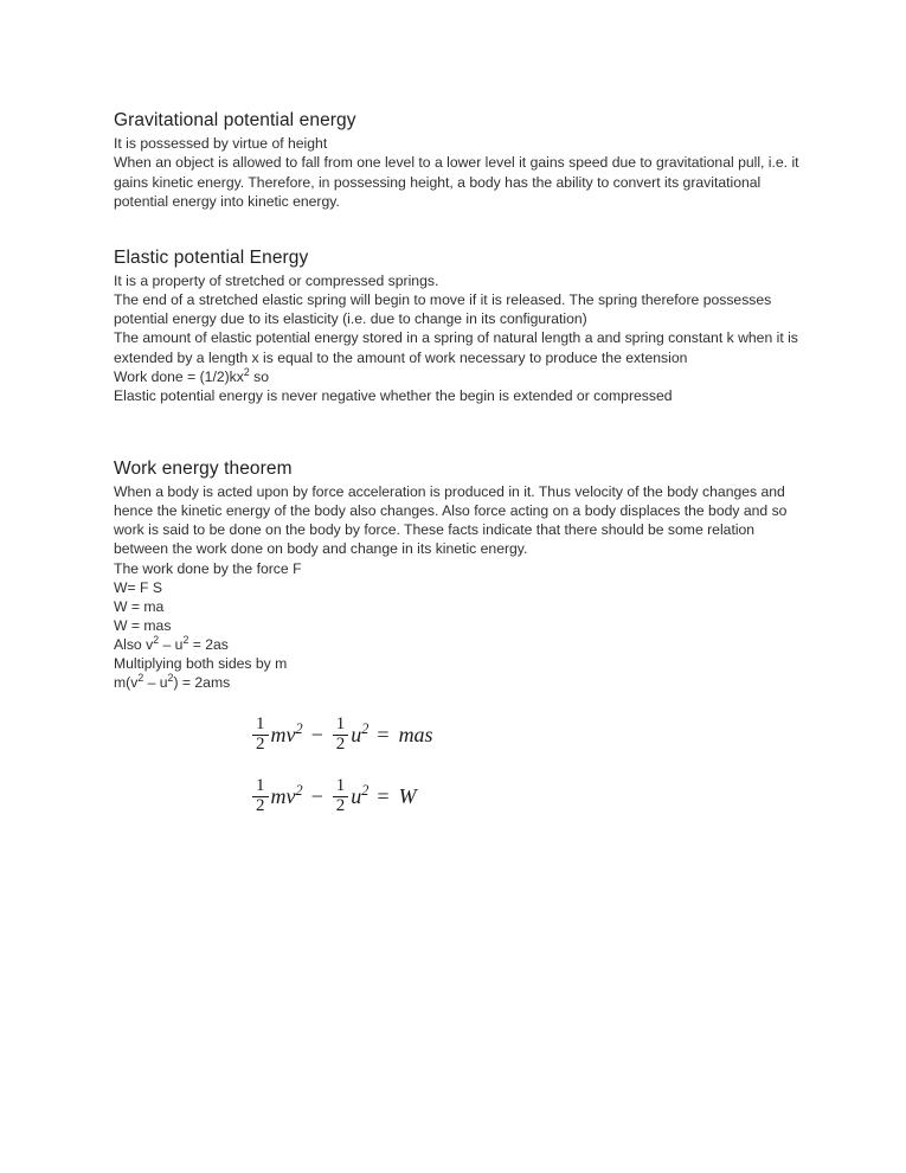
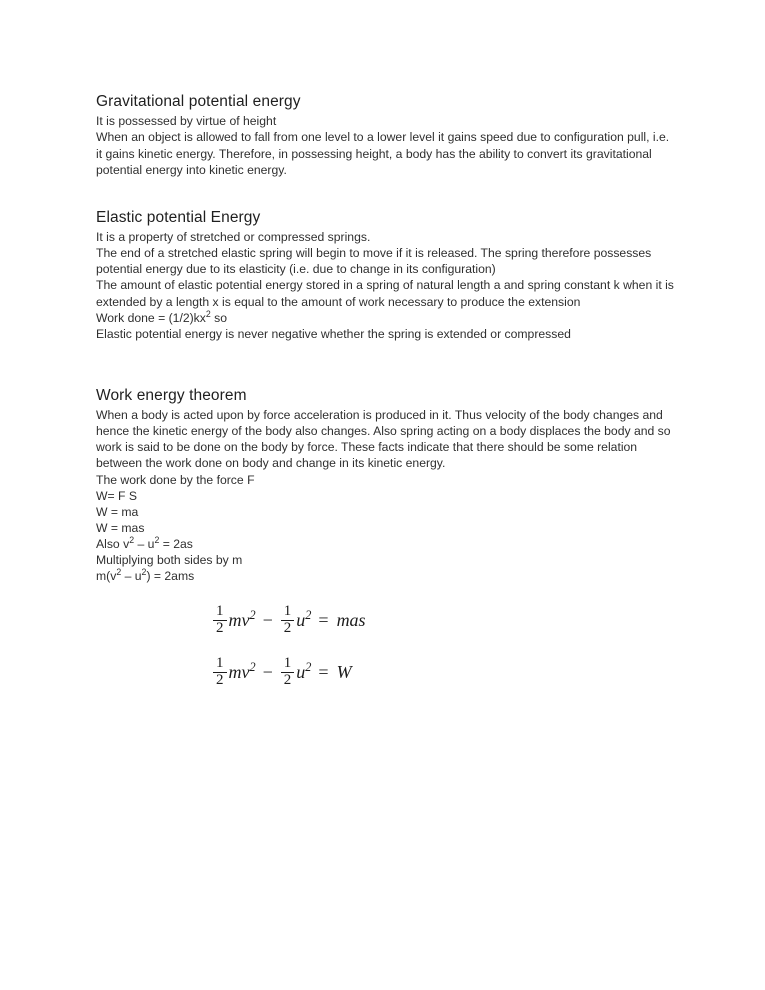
  Gravitational potential energy
  It is possessed by virtue of height
- When an object is allowed to fall from one level to a lower level it gains speed due to gravitational pull, i.e. it gains kinetic energy. Therefore, in possessing height, a body has the ability to convert its gravitational potential energy into kinetic energy.
+ When an object is allowed to fall from one level to a lower level it gains speed due to configuration pull, i.e. it gains kinetic energy. Therefore, in possessing height, a body has the ability to convert its gravitational potential energy into kinetic energy.
  Elastic potential Energy
  It is a property of stretched or compressed springs.
  The end of a stretched elastic spring will begin to move if it is released. The spring therefore possesses potential energy due to its elasticity (i.e. due to change in its configuration)
  The amount of elastic potential energy stored in a spring of natural length a and spring constant k when it is extended by a length x is equal to the amount of work necessary to produce the extension
  Work done = (1/2)kx2 so
- Elastic potential energy is never negative whether the begin is extended or compressed
+ Elastic potential energy is never negative whether the spring is extended or compressed
  Work energy theorem
- When a body is acted upon by force acceleration is produced in it. Thus velocity of the body changes and hence the kinetic energy of the body also changes. Also force acting on a body displaces the body and so work is said to be done on the body by force. These facts indicate that there should be some relation between the work done on body and change in its kinetic energy.
+ When a body is acted upon by force acceleration is produced in it. Thus velocity of the body changes and hence the kinetic energy of the body also changes. Also spring acting on a body displaces the body and so work is said to be done on the body by force. These facts indicate that there should be some relation between the work done on body and change in its kinetic energy.
  The work done by the force F
  W= F S
  W = ma
  W = mas
  Also v2 – u2 = 2as
  Multiplying both sides by m
  m(v2 – u2) = 2ams
  1
  2
  mv2
  −
  1
  2
  u2
  =
  mas
  1
  2
  mv2
  −
  1
  2
  u2
  =
  W
